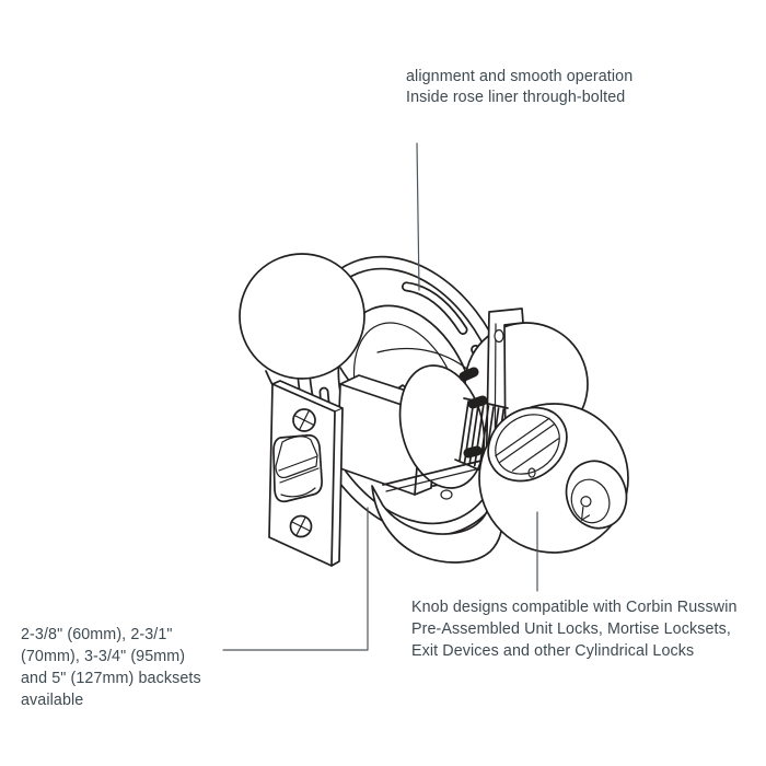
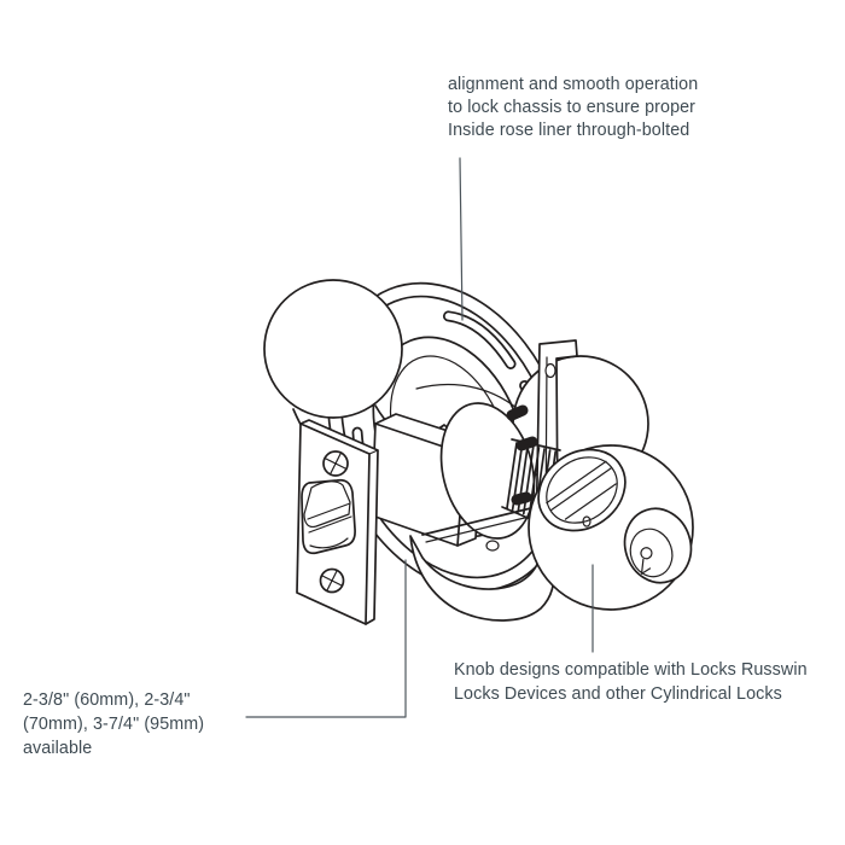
  alignment and smooth operation
+ to lock chassis to ensure proper
  Inside rose liner through-bolted
- 2-3/8" (60mm), 2-3/1"
+ 2-3/8" (60mm), 2-3/4"
- (70mm), 3-3/4" (95mm)
+ (70mm), 3-7/4" (95mm)
- and 5" (127mm) backsets
  available
- Knob designs compatible with Corbin Russwin
+ Knob designs compatible with Locks Russwin
- Pre-Assembled Unit Locks, Mortise Locksets,
- Exit Devices and other Cylindrical Locks
+ Locks Devices and other Cylindrical Locks
